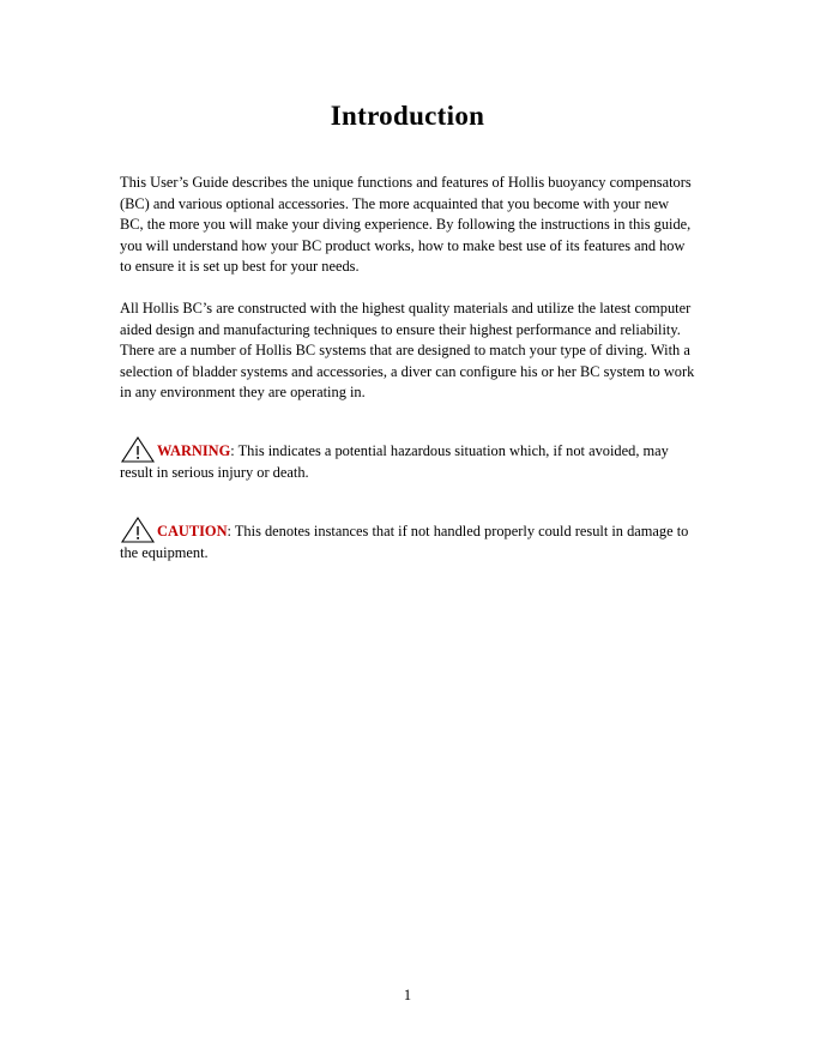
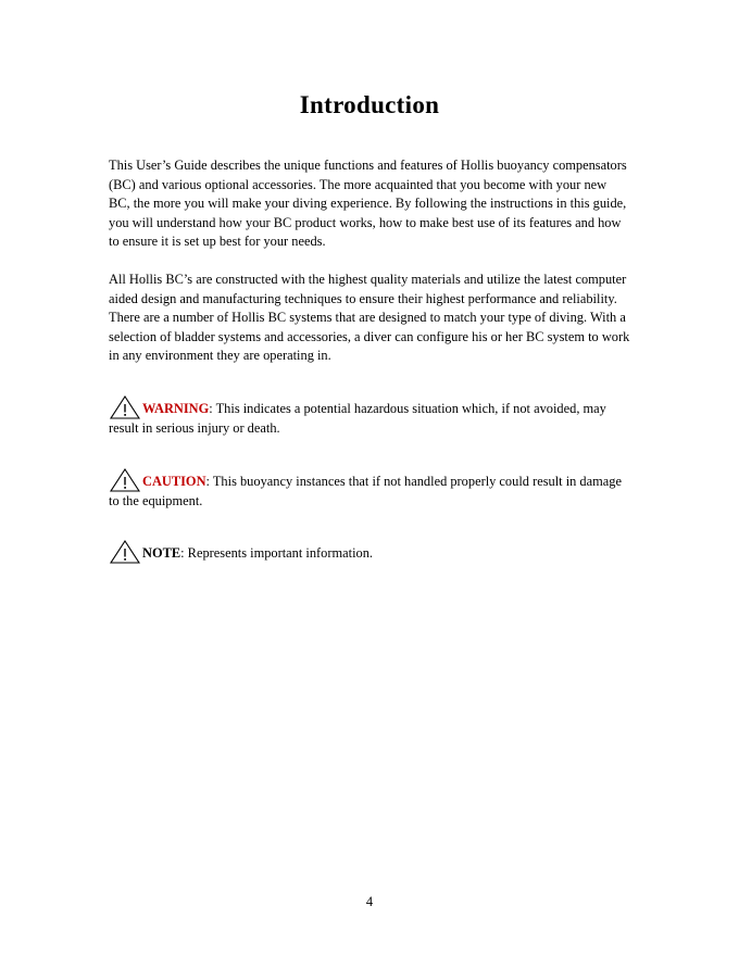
  Introduction
  This User’s Guide describes the unique functions and features of Hollis buoyancy compensators (BC) and various optional accessories. The more acquainted that you become with your new BC, the more you will make your diving experience. By following the instructions in this guide, you will understand how your BC product works, how to make best use of its features and how to ensure it is set up best for your needs.
  All Hollis BC’s are constructed with the highest quality materials and utilize the latest computer aided design and manufacturing techniques to ensure their highest performance and reliability. There are a number of Hollis BC systems that are designed to match your type of diving. With a selection of bladder systems and accessories, a diver can configure his or her BC system to work in any environment they are operating in.
  WARNING: This indicates a potential hazardous situation which, if not avoided, may result in serious injury or death.
- CAUTION: This denotes instances that if not handled properly could result in damage to the equipment.
+ CAUTION: This buoyancy instances that if not handled properly could result in damage to the equipment.
+ NOTE: Represents important information.
- 1
+ 4
